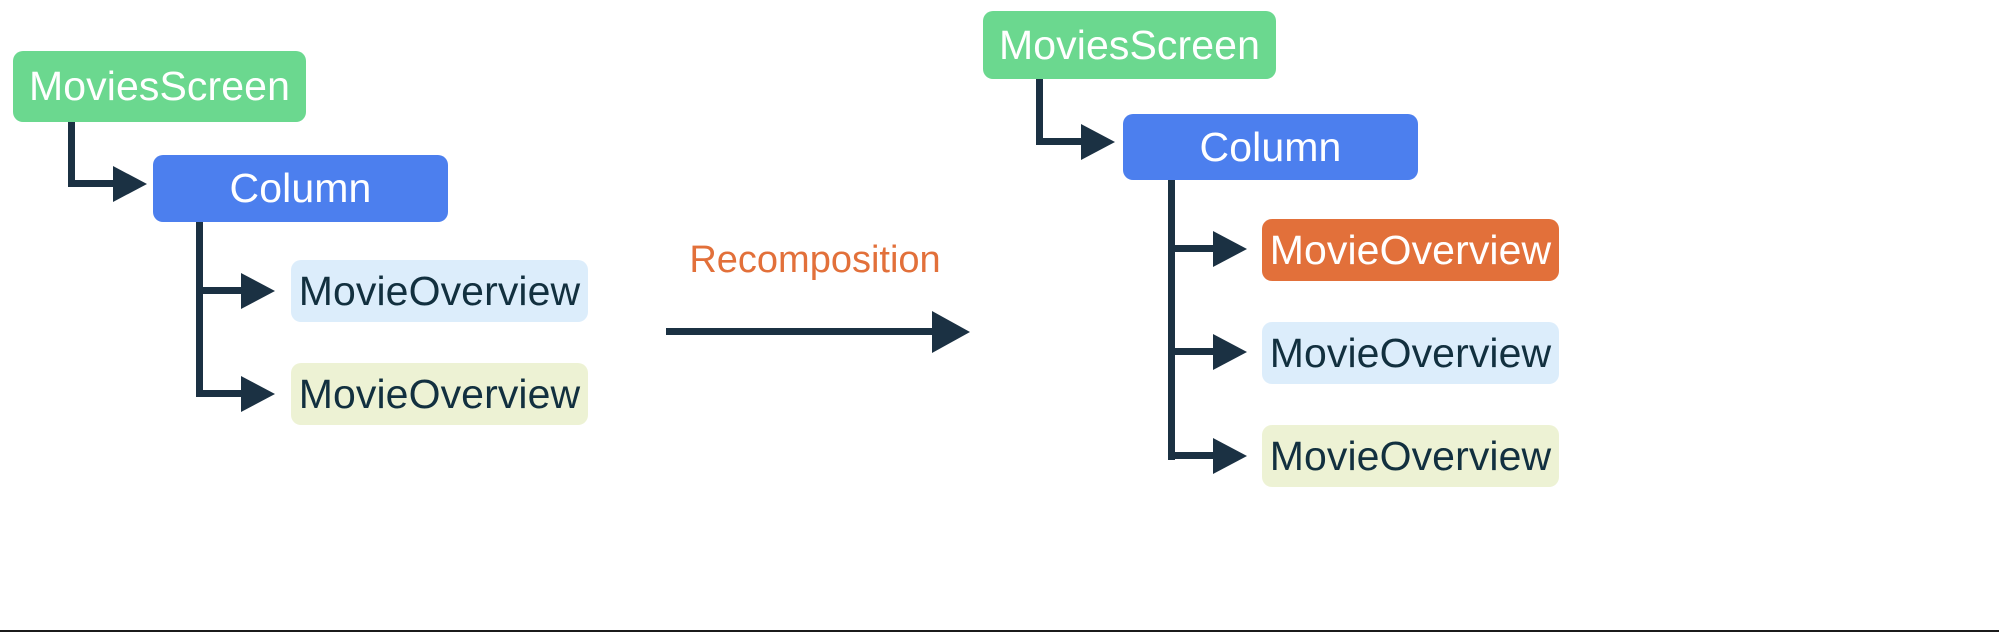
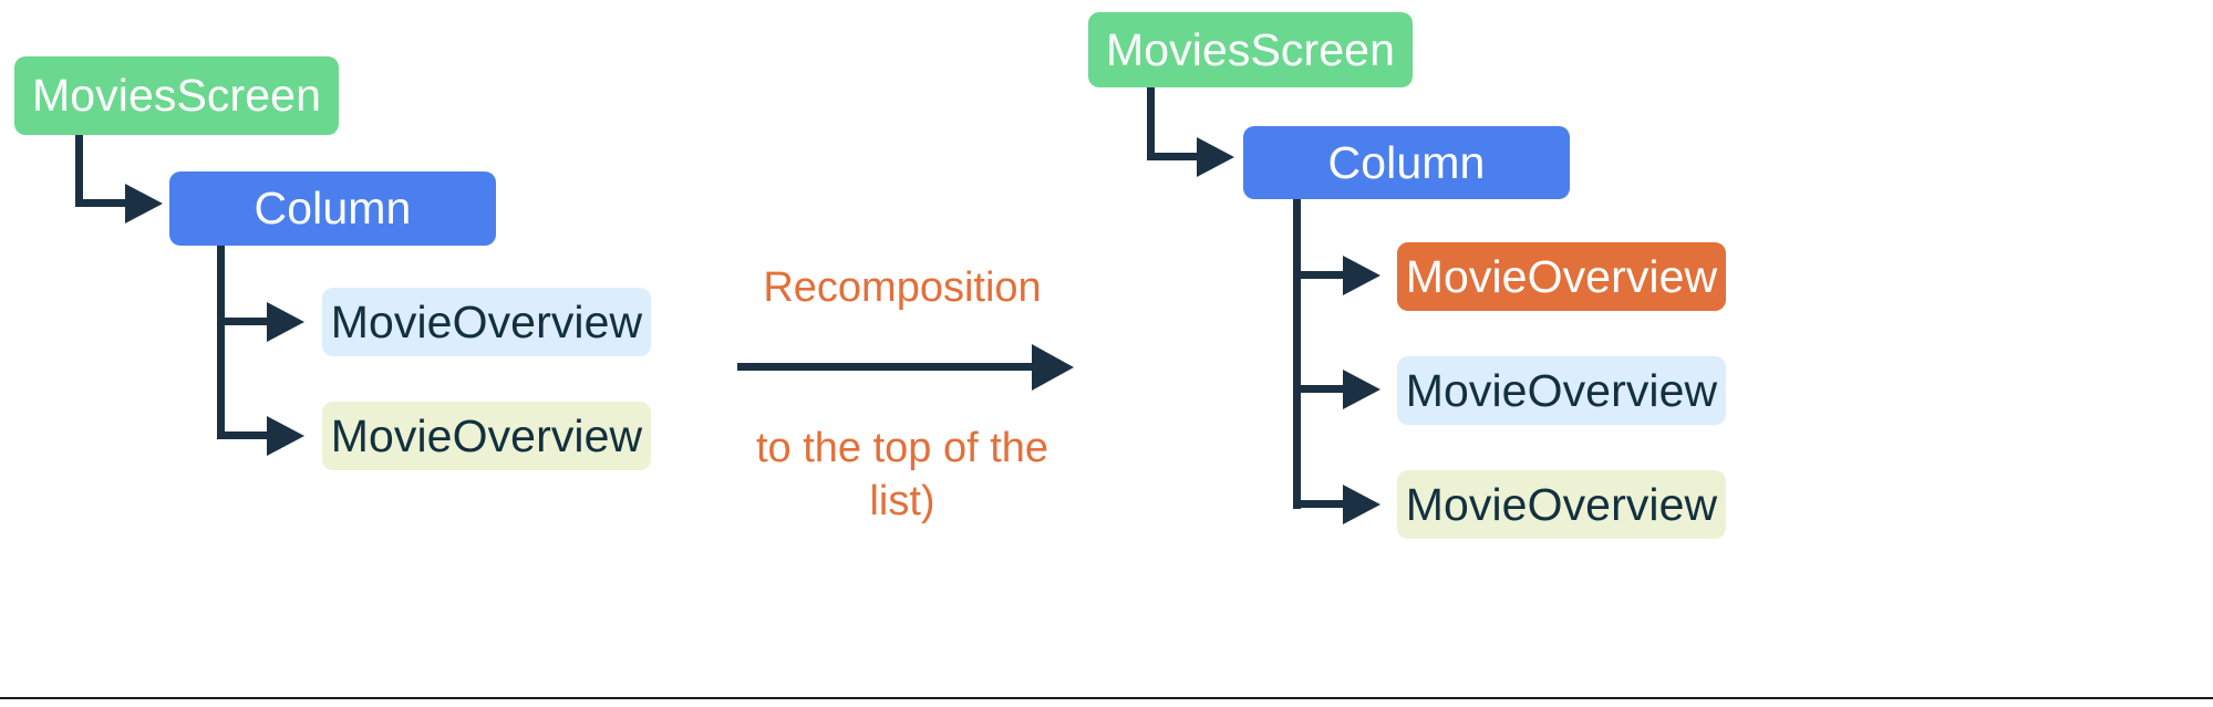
  MoviesScreen
  Column
  MovieOverview
  MovieOverview
  Recomposition
+ to the top of the list)
  MoviesScreen
  Column
  MovieOverview
  MovieOverview
  MovieOverview
